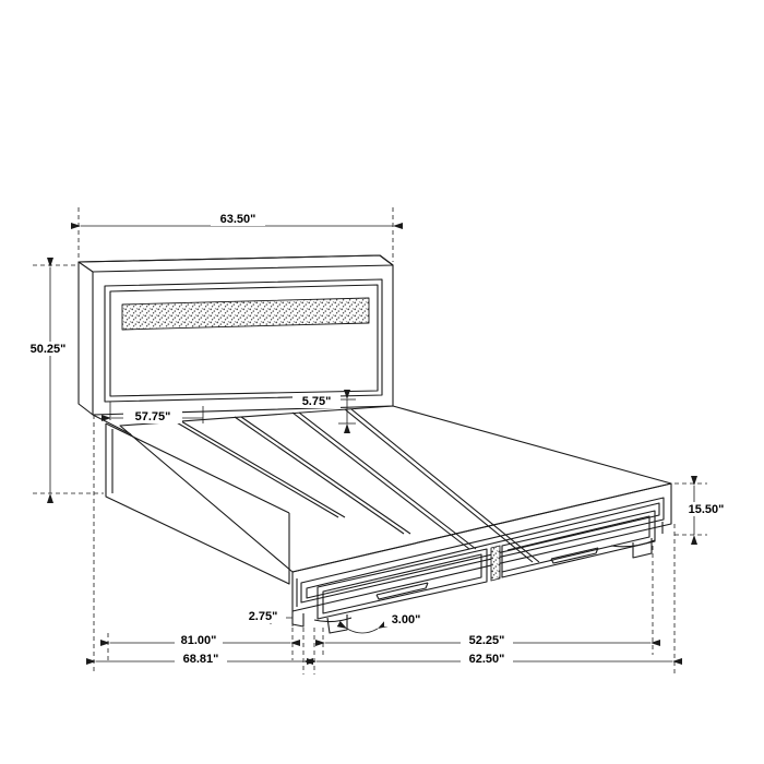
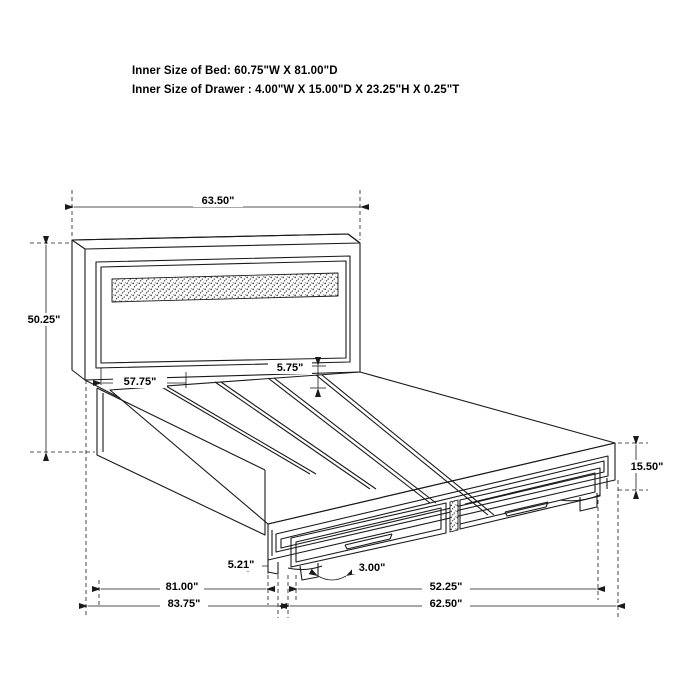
+ Inner Size of Bed: 60.75"W X 81.00"D
+ Inner Size of Drawer : 4.00"W X 15.00"D X 23.25"H X 0.25"T
  63.50"
  50.25"
  57.75"
  5.75"
  15.50"
- 2.75"
+ 5.21"
  3.00"
  81.00"
- 68.81"
+ 83.75"
  52.25"
  62.50"
